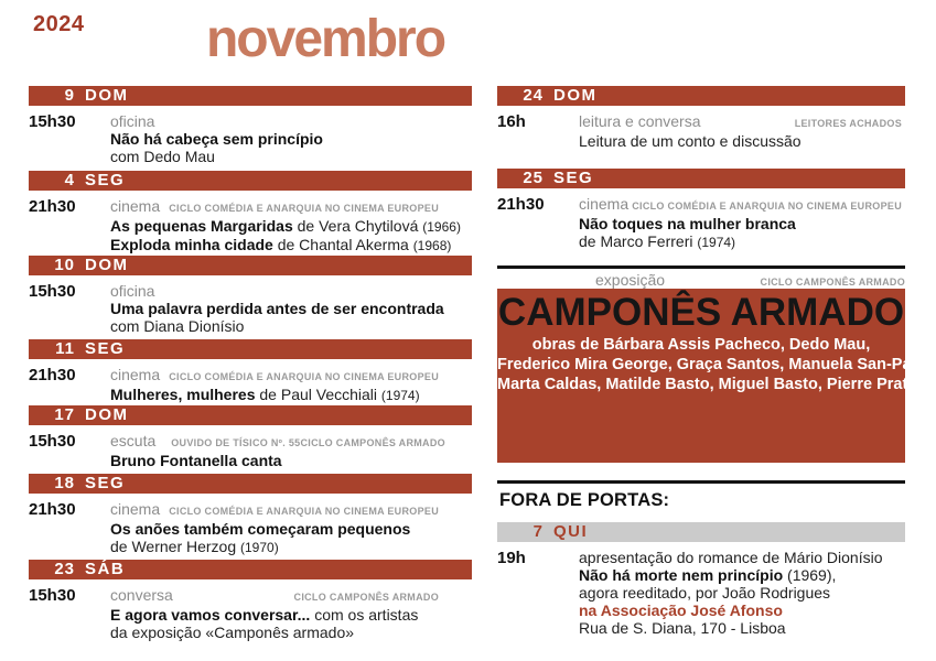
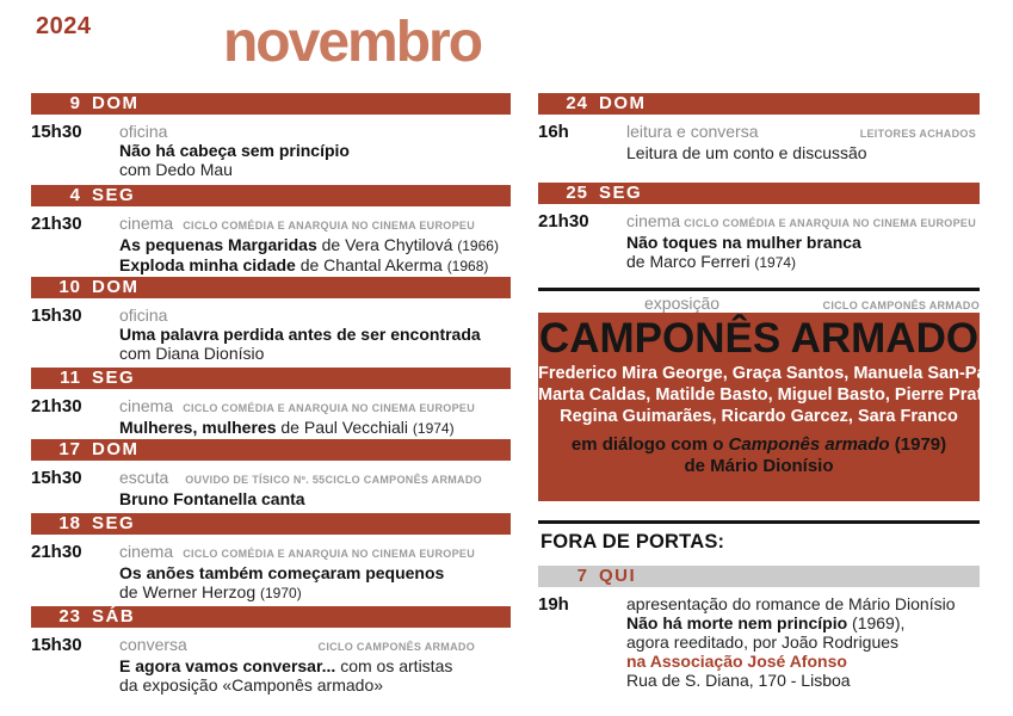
  2024
  novembro
  9
  DOM
  15h30
  oficina
  Não há cabeça sem princípio
  com Dedo Mau
  4
  SEG
  21h30
  cinema
  CICLO COMÉDIA E ANARQUIA NO CINEMA EUROPEU
  As pequenas Margaridas de Vera Chytilová (1966)
  Exploda minha cidade de Chantal Akerma (1968)
  10
  DOM
  15h30
  oficina
  Uma palavra perdida antes de ser encontrada
  com Diana Dionísio
  11
  SEG
  21h30
  cinema
  CICLO COMÉDIA E ANARQUIA NO CINEMA EUROPEU
  Mulheres, mulheres de Paul Vecchiali (1974)
  17
  DOM
  15h30
  escuta
  OUVIDO DE TÍSICO Nº. 55
  CICLO CAMPONÊS ARMADO
  Bruno Fontanella canta
  18
  SEG
  21h30
  cinema
  CICLO COMÉDIA E ANARQUIA NO CINEMA EUROPEU
  Os anões também começaram pequenos
  de Werner Herzog (1970)
  23
  SÁB
  15h30
  conversa
  CICLO CAMPONÊS ARMADO
  E agora vamos conversar... com os artistas
  da exposição «Camponês armado»
  24
  DOM
  16h
  leitura e conversa
  LEITORES ACHADOS
  Leitura de um conto e discussão
  25
  SEG
  21h30
  cinema
  CICLO COMÉDIA E ANARQUIA NO CINEMA EUROPEU
  Não toques na mulher branca
  de Marco Ferreri (1974)
  exposição
  CICLO CAMPONÊS ARMADO
  CAMPONÊS ARMADO
- obras de Bárbara Assis Pacheco, Dedo Mau,
  Frederico Mira George, Graça Santos, Manuela San-P
  Marta Caldas, Matilde Basto, Miguel Basto, Pierre Prat
+ Regina Guimarães, Ricardo Garcez, Sara Franco
+ em diálogo com o Camponês armado (1979)
+ de Mário Dionísio
  FORA DE PORTAS:
  7
  QUI
  19h
  apresentação do romance de Mário Dionísio
  Não há morte nem princípio (1969),
  agora reeditado, por João Rodrigues
  na Associação José Afonso
  Rua de S. Diana, 170 - Lisboa
